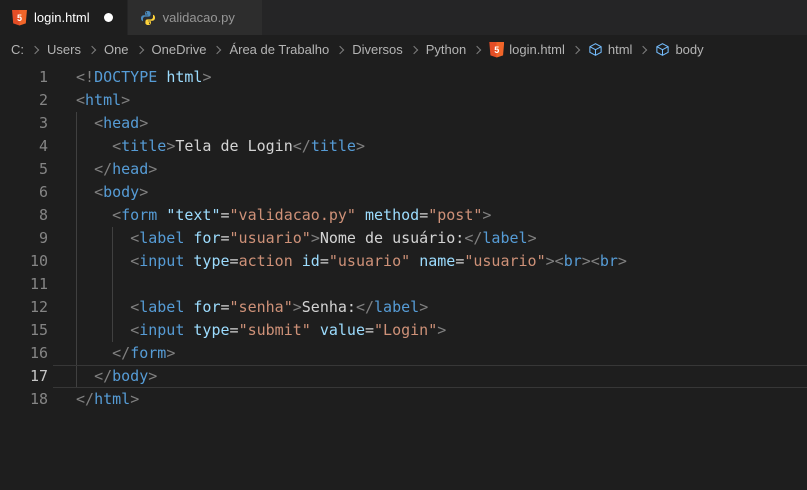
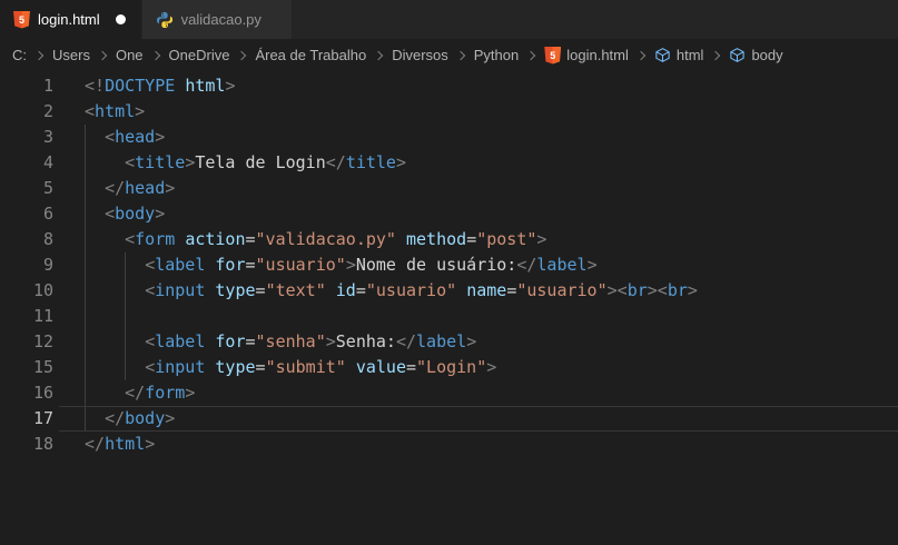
  5
  login.html
  validacao.py
  C:
  Users
  One
  OneDrive
  Área de Trabalho
  Diversos
  Python
  5
  login.html
  html
  body
  1
  <!DOCTYPE html>
  2
  <html>
  3
  <head>
  4
  <title>Tela de Login</title>
  5
  </head>
  6
  <body>
  8
- <form "text"="validacao.py" method="post">
+ <form action="validacao.py" method="post">
  9
  <label for="usuario">Nome de usuário:</label>
  10
- <input type=action id="usuario" name="usuario"><br><br>
+ <input type="text" id="usuario" name="usuario"><br><br>
  11
  12
  <label for="senha">Senha:</label>
  15
  <input type="submit" value="Login">
  16
  </form>
  17
  </body>
  18
  </html>
